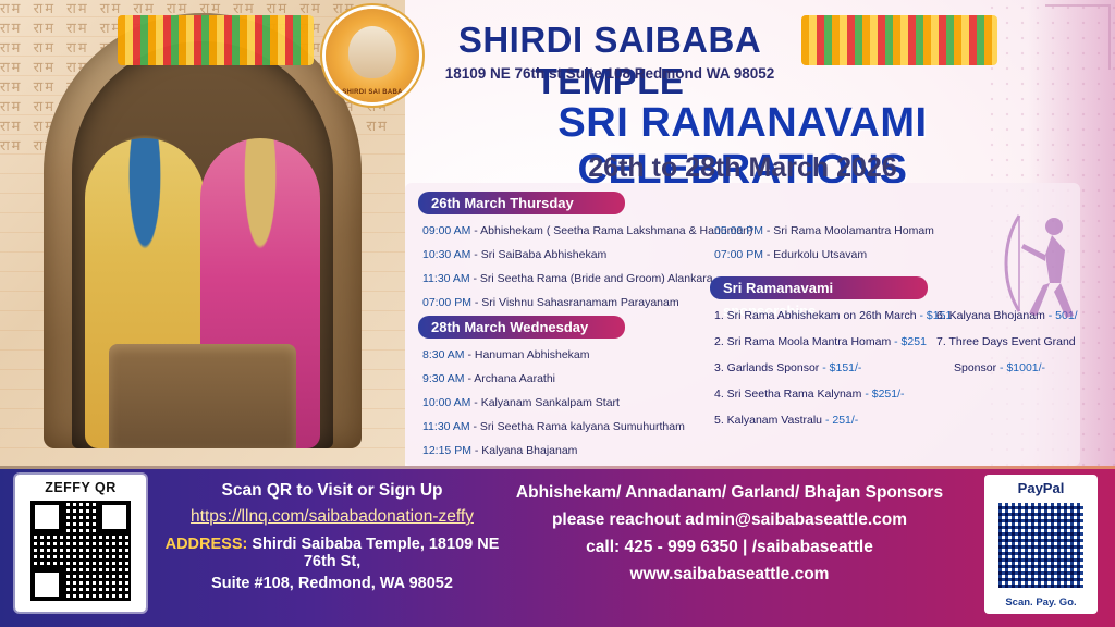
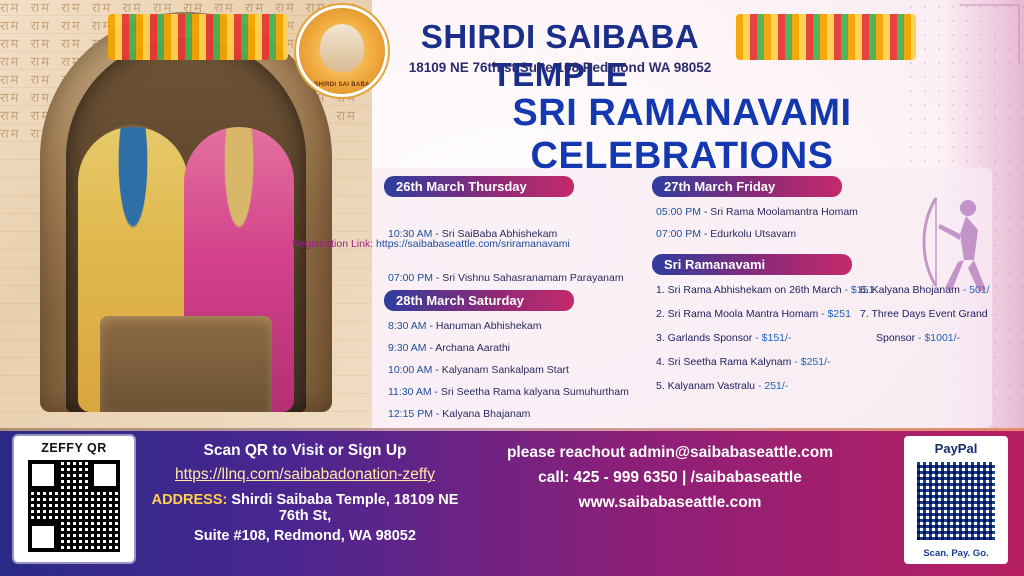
  SHIRDI SAIBABA TEMPLE
  18109 NE 76th st Suite 108 Redmond WA 98052
  SRI RAMANAVAMI CELEBRATIONS
- 26th to 28th March 2026
  26th March Thursday
- 09:00 AM - Abhishekam ( Seetha Rama Lakshmana & Hanuman)
  10:30 AM - Sri SaiBaba Abhishekam
- 11:30 AM - Sri Seetha Rama (Bride and Groom) Alankara
  07:00 PM - Sri Vishnu Sahasranamam Parayanam
- 28th March Wednesday
+ 28th March Saturday
  8:30 AM - Hanuman Abhishekam
  9:30 AM - Archana Aarathi
  10:00 AM - Kalyanam Sankalpam Start
  11:30 AM - Sri Seetha Rama kalyana Sumuhurtham
  12:15 PM - Kalyana Bhajanam
+ 27th March Friday
  05:00 PM - Sri Rama Moolamantra Homam
  07:00 PM - Edurkolu Utsavam
  Sri Ramanavami sponsorships
  1. Sri Rama Abhishekam on 26th March - $151
  2. Sri Rama Moola Mantra Homam - $251
  3. Garlands Sponsor - $151/-
  4. Sri Seetha Rama Kalynam - $251/-
  5. Kalyanam Vastralu - 251/-
  6. Kalyana Bhojanam - 501/
  7. Three Days Event Grand
  Sponsor - $1001/-
+ Registration Link: https://saibabaseattle.com/sriramanavami
  ZEFFY QR
  Scan QR to Visit or Sign Up
  https://llnq.com/saibabadonation-zeffy
  ADDRESS: Shirdi Saibaba Temple, 18109 NE 76th St,
  Suite #108, Redmond, WA 98052
- Abhishekam/ Annadanam/ Garland/ Bhajan Sponsors
  please reachout admin@saibabaseattle.com
  call: 425 - 999 6350 | /saibabaseattle
  www.saibabaseattle.com
  PayPal
  Scan. Pay. Go.
